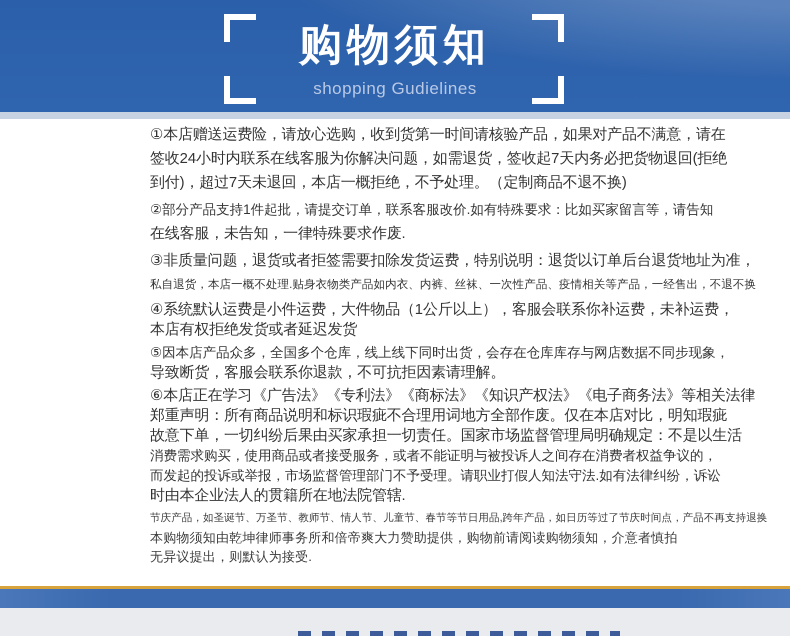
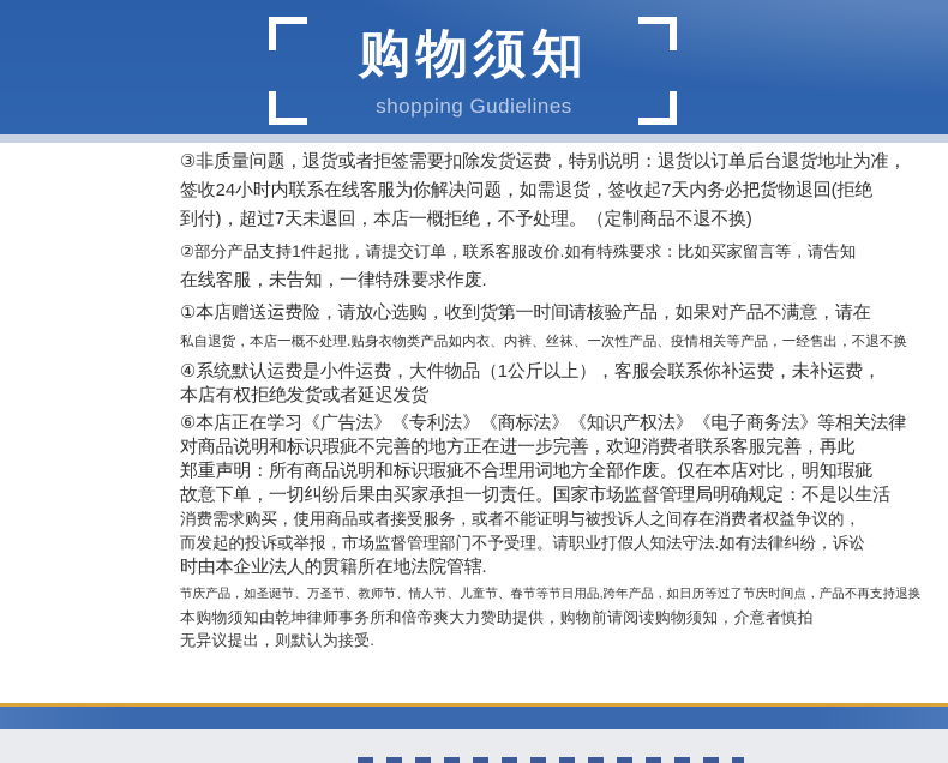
  购物须知
  shopping Gudielines
- ①本店赠送运费险，请放心选购，收到货第一时间请核验产品，如果对产品不满意，请在
+ ③非质量问题，退货或者拒签需要扣除发货运费，特别说明：退货以订单后台退货地址为准，
  签收24小时内联系在线客服为你解决问题，如需退货，签收起7天内务必把货物退回(拒绝
  到付)，超过7天未退回，本店一概拒绝，不予处理。（定制商品不退不换)
  ②部分产品支持1件起批，请提交订单，联系客服改价.如有特殊要求：比如买家留言等，请告知
  在线客服，未告知，一律特殊要求作废.
- ③非质量问题，退货或者拒签需要扣除发货运费，特别说明：退货以订单后台退货地址为准，
+ ①本店赠送运费险，请放心选购，收到货第一时间请核验产品，如果对产品不满意，请在
  私自退货，本店一概不处理.贴身衣物类产品如内衣、内裤、丝袜、一次性产品、疫情相关等产品，一经售出，不退不换
  ④系统默认运费是小件运费，大件物品（1公斤以上），客服会联系你补运费，未补运费，
  本店有权拒绝发货或者延迟发货
- ⑤因本店产品众多，全国多个仓库，线上线下同时出货，会存在仓库库存与网店数据不同步现象，
- 导致断货，客服会联系你退款，不可抗拒因素请理解。
  ⑥本店正在学习《广告法》《专利法》《商标法》《知识产权法》《电子商务法》等相关法律
+ 对商品说明和标识瑕疵不完善的地方正在进一步完善，欢迎消费者联系客服完善，再此
  郑重声明：所有商品说明和标识瑕疵不合理用词地方全部作废。仅在本店对比，明知瑕疵
  故意下单，一切纠纷后果由买家承担一切责任。国家市场监督管理局明确规定：不是以生活
  消费需求购买，使用商品或者接受服务，或者不能证明与被投诉人之间存在消费者权益争议的，
  而发起的投诉或举报，市场监督管理部门不予受理。请职业打假人知法守法.如有法律纠纷，诉讼
  时由本企业法人的贯籍所在地法院管辖.
  节庆产品，如圣诞节、万圣节、教师节、情人节、儿童节、春节等节日用品,跨年产品，如日历等过了节庆时间点，产品不再支持退换
  本购物须知由乾坤律师事务所和倍帝爽大力赞助提供，购物前请阅读购物须知，介意者慎拍
  无异议提出，则默认为接受.
